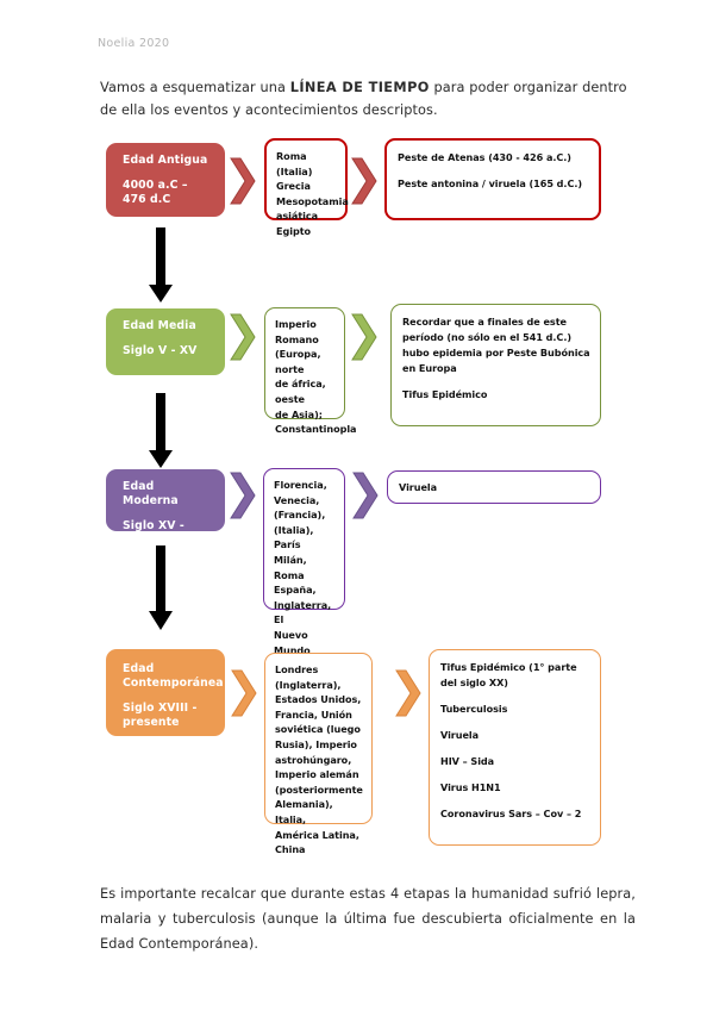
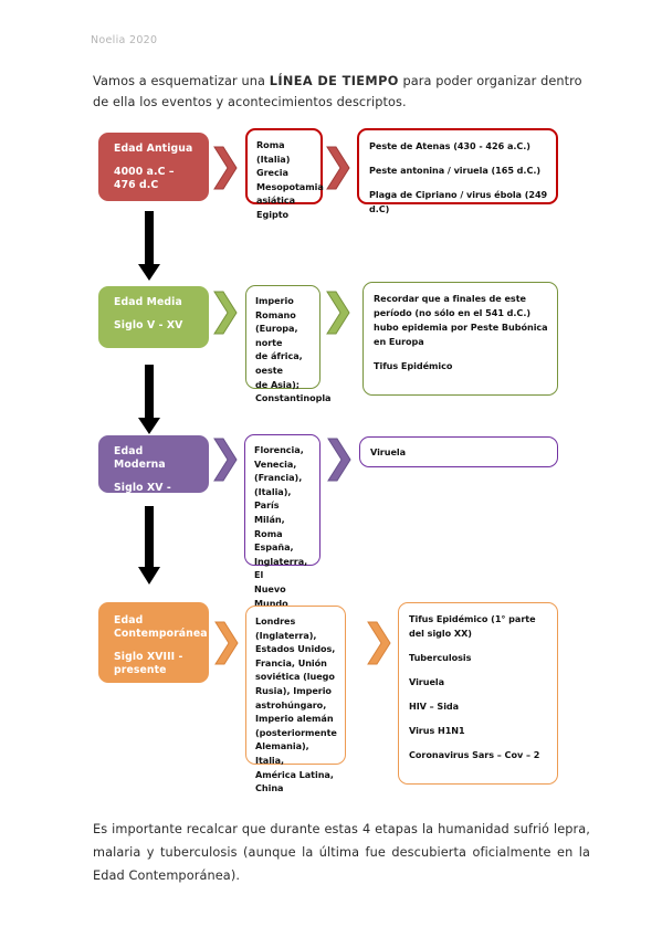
  Noelia 2020
  Vamos a esquematizar una LÍNEA DE TIEMPO para poder organizar dentro de ella los eventos y acontecimientos descriptos.
  Edad Antigua
  4000 a.C – 476 d.C
  Roma (Italia)
  Grecia
  Mesopotamia
  asiática
  Egipto
  Peste de Atenas (430 - 426 a.C.)
  Peste antonina / viruela (165 d.C.)
+ Plaga de Cipriano / virus ébola (249 d.C)
  Edad Media
  Siglo V - XV
  Imperio
  Romano
  (Europa, norte
  de áfrica, oeste
  de Asia);
  Constantinopla
  Recordar que a finales de este período (no sólo en el 541 d.C.) hubo epidemia por Peste Bubónica en Europa
  Tifus Epidémico
  Edad Moderna
  Florencia,
  Venecia,
  (Francia),
  (Italia), París
  Milán, Roma
  España,
  Inglaterra, El
  Nuevo Mundo
  Viruela
  Edad Contemporánea
  Siglo XVIII - presente
  Londres (Inglaterra),
  Estados Unidos,
  Francia, Unión
  soviética (luego
  Rusia), Imperio
  astrohúngaro,
  Imperio alemán
  (posteriormente
  Alemania), Italia,
  América Latina, China
  Tifus Epidémico (1° parte del siglo XX)
  Tuberculosis
  Viruela
  HIV – Sida
  Virus H1N1
  Coronavirus Sars – Cov – 2
  Es importante recalcar que durante estas 4 etapas la humanidad sufrió lepra, malaria y tuberculosis (aunque la última fue descubierta oficialmente en la Edad Contemporánea).
